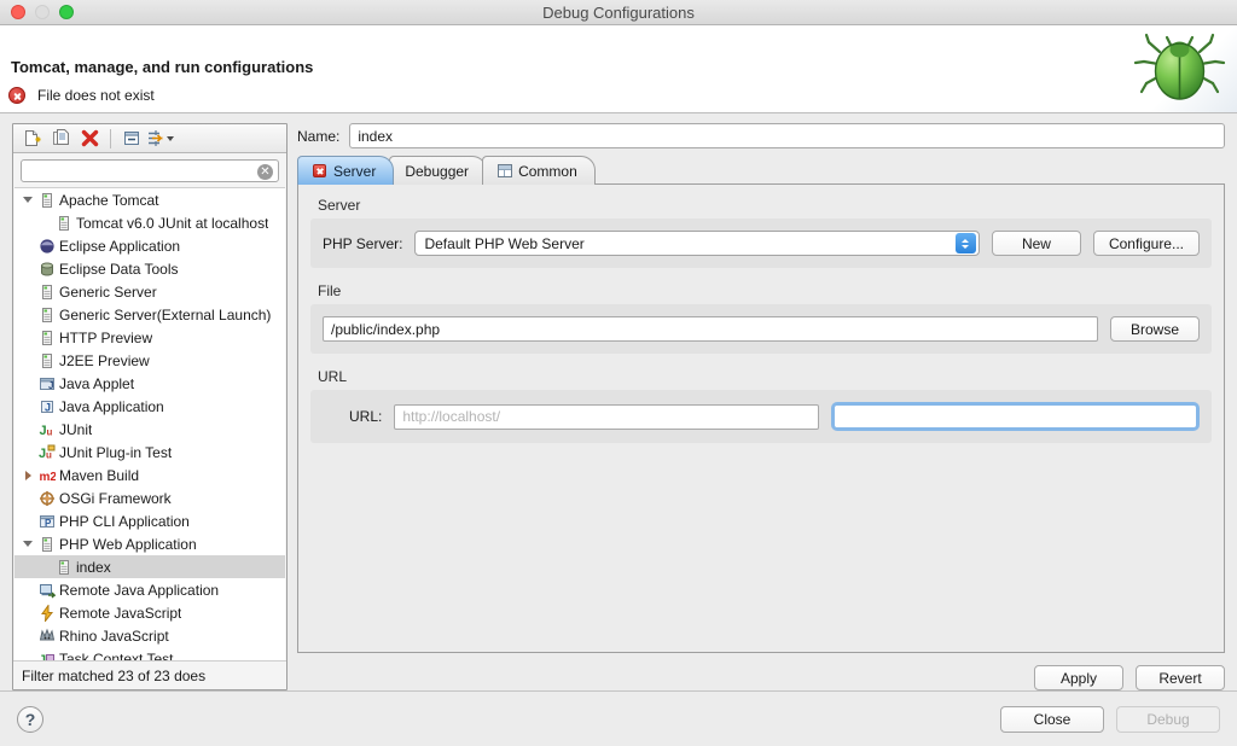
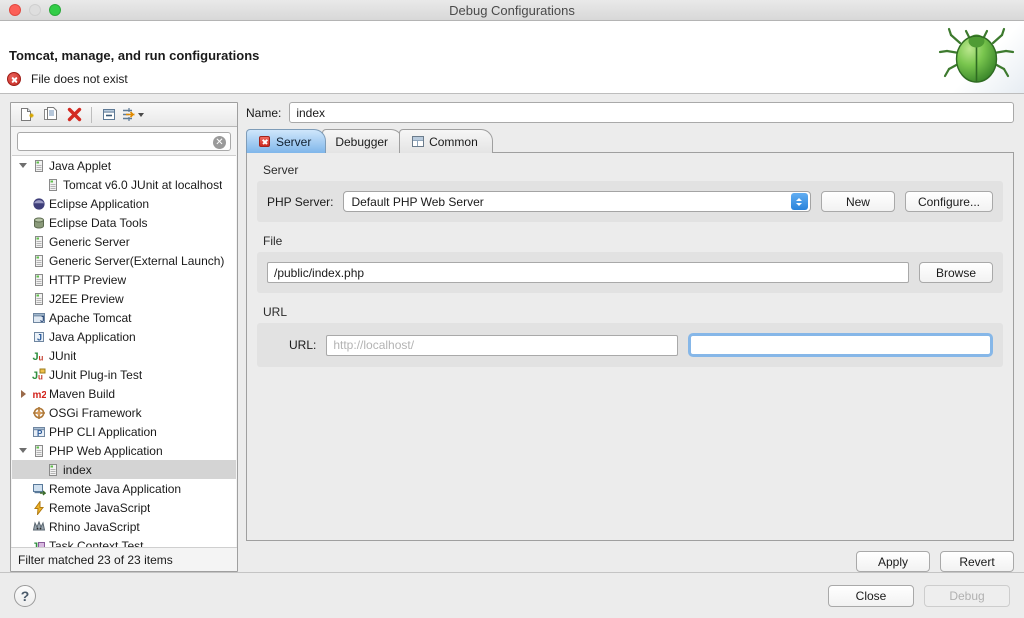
  Debug Configurations
  Tomcat, manage, and run configurations
  File does not exist
  ✕
- Apache Tomcat
+ Java Applet
  Tomcat v6.0 JUnit at localhost
  Eclipse Application
  Eclipse Data Tools
  Generic Server
  Generic Server(External Launch)
  HTTP Preview
  J2EE Preview
  J
- Java Applet
+ Apache Tomcat
  J
  Java Application
  J
  u
  JUnit
  J
  u
  JUnit Plug-in Test
  m2
  Maven Build
  OSGi Framework
  P
  PHP CLI Application
  PHP Web Application
  index
  Remote Java Application
  Remote JavaScript
  Rhino JavaScript
  J
  Task Context Test
- Filter matched 23 of 23 does
+ Filter matched 23 of 23 items
  Name:
  index
  Server
  Debugger
  Common
  Server
  PHP Server:
  Default PHP Web Server
  New
  Configure...
  File
  /public/index.php
  Browse
  URL
  URL:
  http://localhost/
  Apply
  Revert
  ?
  Close
  Debug
